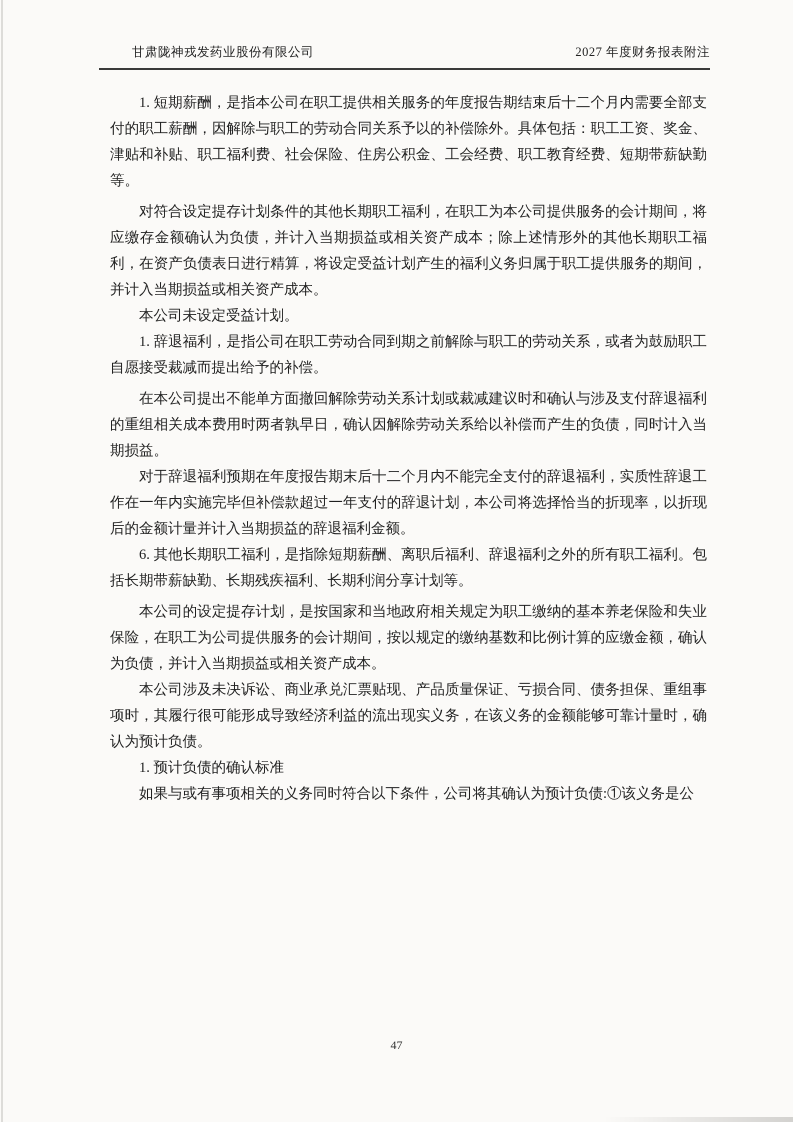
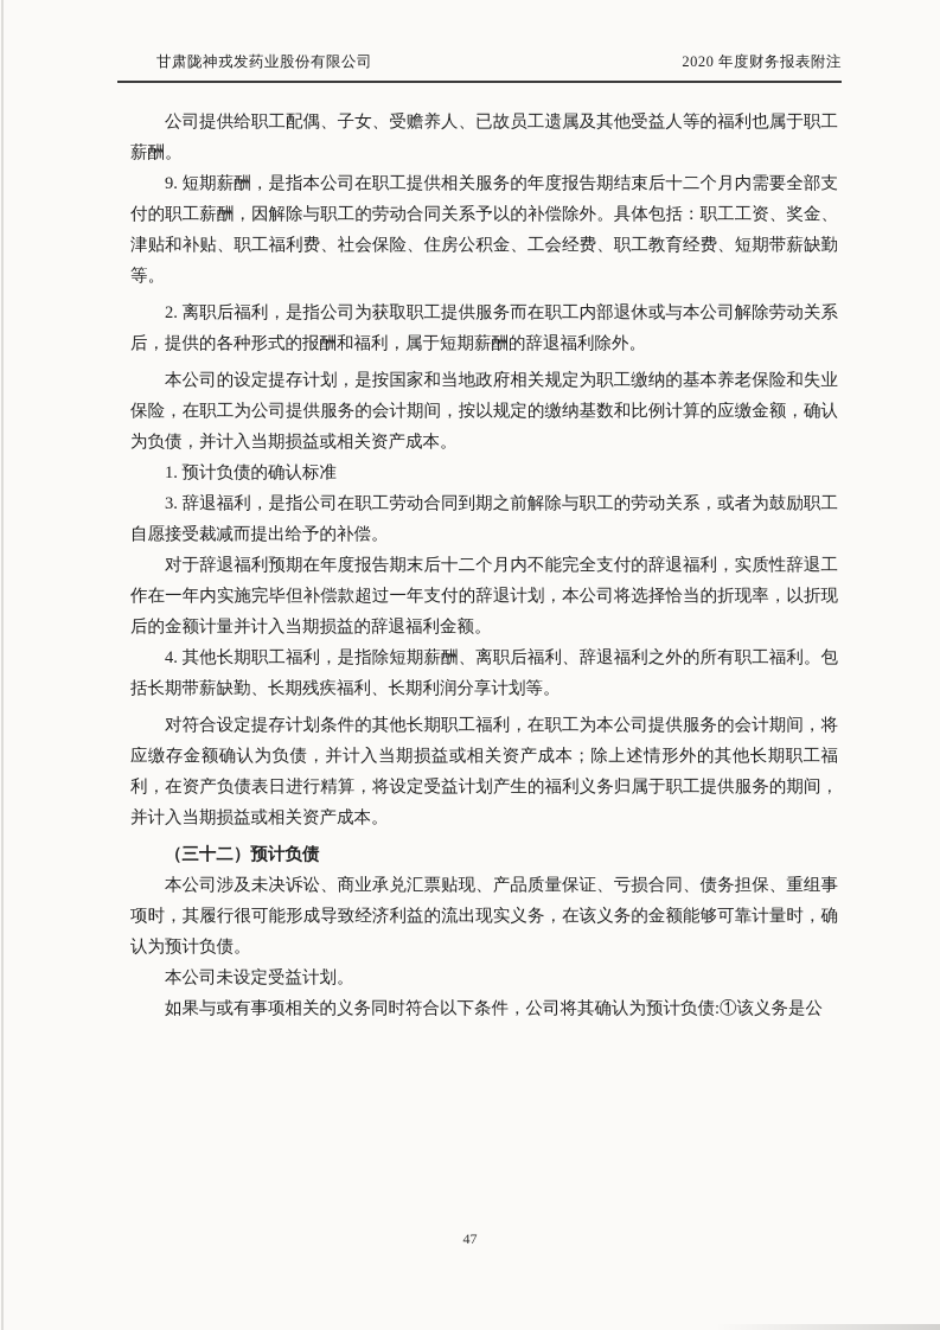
  甘肃陇神戎发药业股份有限公司
- 2027 年度财务报表附注
+ 2020 年度财务报表附注
+ 公司提供给职工配偶、子女、受赡养人、已故员工遗属及其他受益人等的福利也属于职工薪酬。
- 1. 短期薪酬，是指本公司在职工提供相关服务的年度报告期结束后十二个月内需要全部支付的职工薪酬，因解除与职工的劳动合同关系予以的补偿除外。具体包括：职工工资、奖金、津贴和补贴、职工福利费、社会保险、住房公积金、工会经费、职工教育经费、短期带薪缺勤等。
+ 9. 短期薪酬，是指本公司在职工提供相关服务的年度报告期结束后十二个月内需要全部支付的职工薪酬，因解除与职工的劳动合同关系予以的补偿除外。具体包括：职工工资、奖金、津贴和补贴、职工福利费、社会保险、住房公积金、工会经费、职工教育经费、短期带薪缺勤等。
+ 2. 离职后福利，是指公司为获取职工提供服务而在职工内部退休或与本公司解除劳动关系后，提供的各种形式的报酬和福利，属于短期薪酬的辞退福利除外。
- 对符合设定提存计划条件的其他长期职工福利，在职工为本公司提供服务的会计期间，将应缴存金额确认为负债，并计入当期损益或相关资产成本；除上述情形外的其他长期职工福利，在资产负债表日进行精算，将设定受益计划产生的福利义务归属于职工提供服务的期间，并计入当期损益或相关资产成本。
+ 本公司的设定提存计划，是按国家和当地政府相关规定为职工缴纳的基本养老保险和失业保险，在职工为公司提供服务的会计期间，按以规定的缴纳基数和比例计算的应缴金额，确认为负债，并计入当期损益或相关资产成本。
- 本公司未设定受益计划。
+ 1. 预计负债的确认标准
- 1. 辞退福利，是指公司在职工劳动合同到期之前解除与职工的劳动关系，或者为鼓励职工自愿接受裁减而提出给予的补偿。
+ 3. 辞退福利，是指公司在职工劳动合同到期之前解除与职工的劳动关系，或者为鼓励职工自愿接受裁减而提出给予的补偿。
- 在本公司提出不能单方面撤回解除劳动关系计划或裁减建议时和确认与涉及支付辞退福利的重组相关成本费用时两者孰早日，确认因解除劳动关系给以补偿而产生的负债，同时计入当期损益。
  对于辞退福利预期在年度报告期末后十二个月内不能完全支付的辞退福利，实质性辞退工作在一年内实施完毕但补偿款超过一年支付的辞退计划，本公司将选择恰当的折现率，以折现后的金额计量并计入当期损益的辞退福利金额。
- 6. 其他长期职工福利，是指除短期薪酬、离职后福利、辞退福利之外的所有职工福利。包括长期带薪缺勤、长期残疾福利、长期利润分享计划等。
+ 4. 其他长期职工福利，是指除短期薪酬、离职后福利、辞退福利之外的所有职工福利。包括长期带薪缺勤、长期残疾福利、长期利润分享计划等。
- 本公司的设定提存计划，是按国家和当地政府相关规定为职工缴纳的基本养老保险和失业保险，在职工为公司提供服务的会计期间，按以规定的缴纳基数和比例计算的应缴金额，确认为负债，并计入当期损益或相关资产成本。
+ 对符合设定提存计划条件的其他长期职工福利，在职工为本公司提供服务的会计期间，将应缴存金额确认为负债，并计入当期损益或相关资产成本；除上述情形外的其他长期职工福利，在资产负债表日进行精算，将设定受益计划产生的福利义务归属于职工提供服务的期间，并计入当期损益或相关资产成本。
+ （三十二）预计负债
  本公司涉及未决诉讼、商业承兑汇票贴现、产品质量保证、亏损合同、债务担保、重组事项时，其履行很可能形成导致经济利益的流出现实义务，在该义务的金额能够可靠计量时，确认为预计负债。
- 1. 预计负债的确认标准
+ 本公司未设定受益计划。
  如果与或有事项相关的义务同时符合以下条件，公司将其确认为预计负债:①该义务是公
  47
